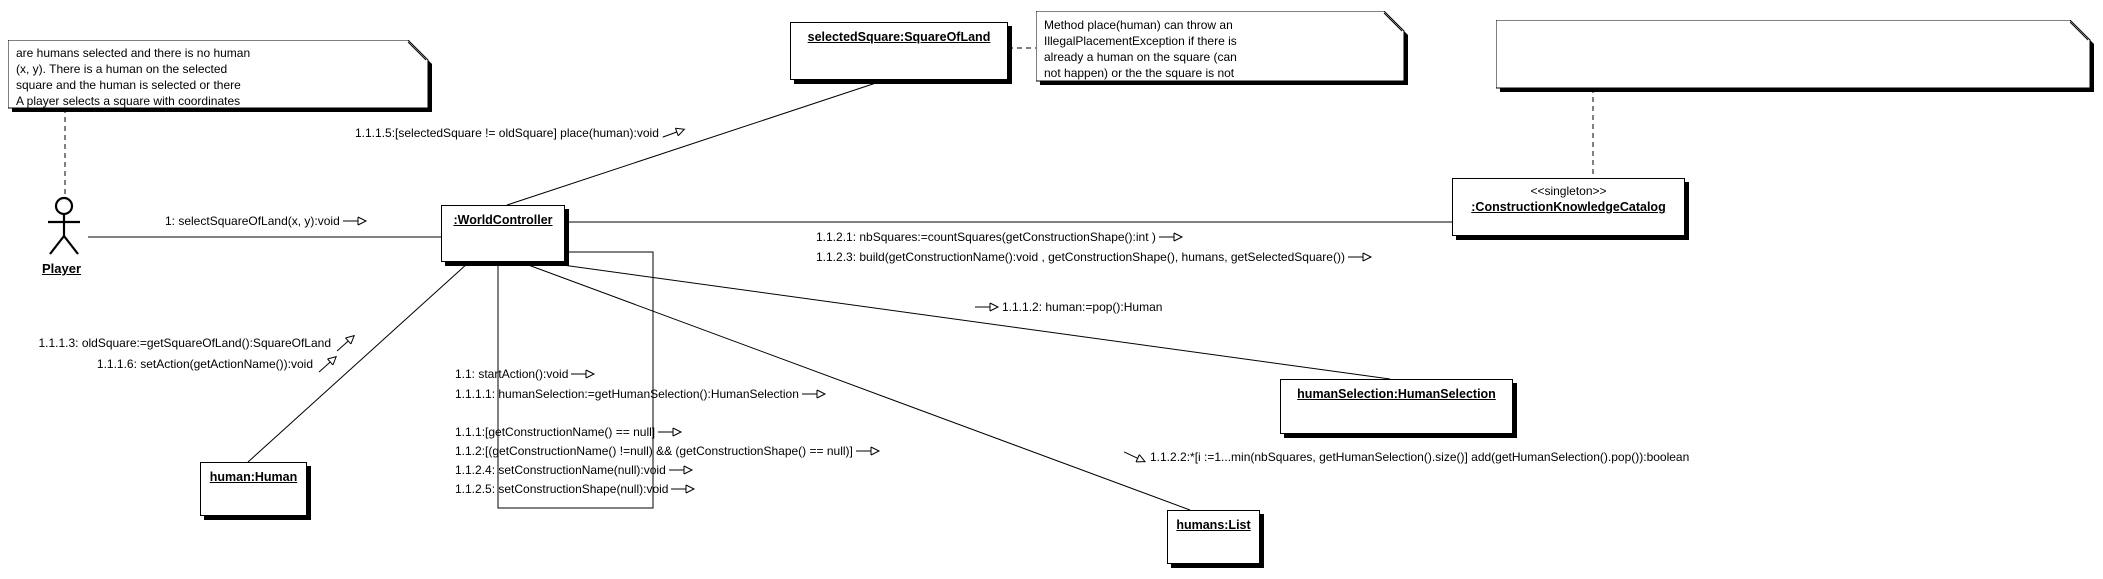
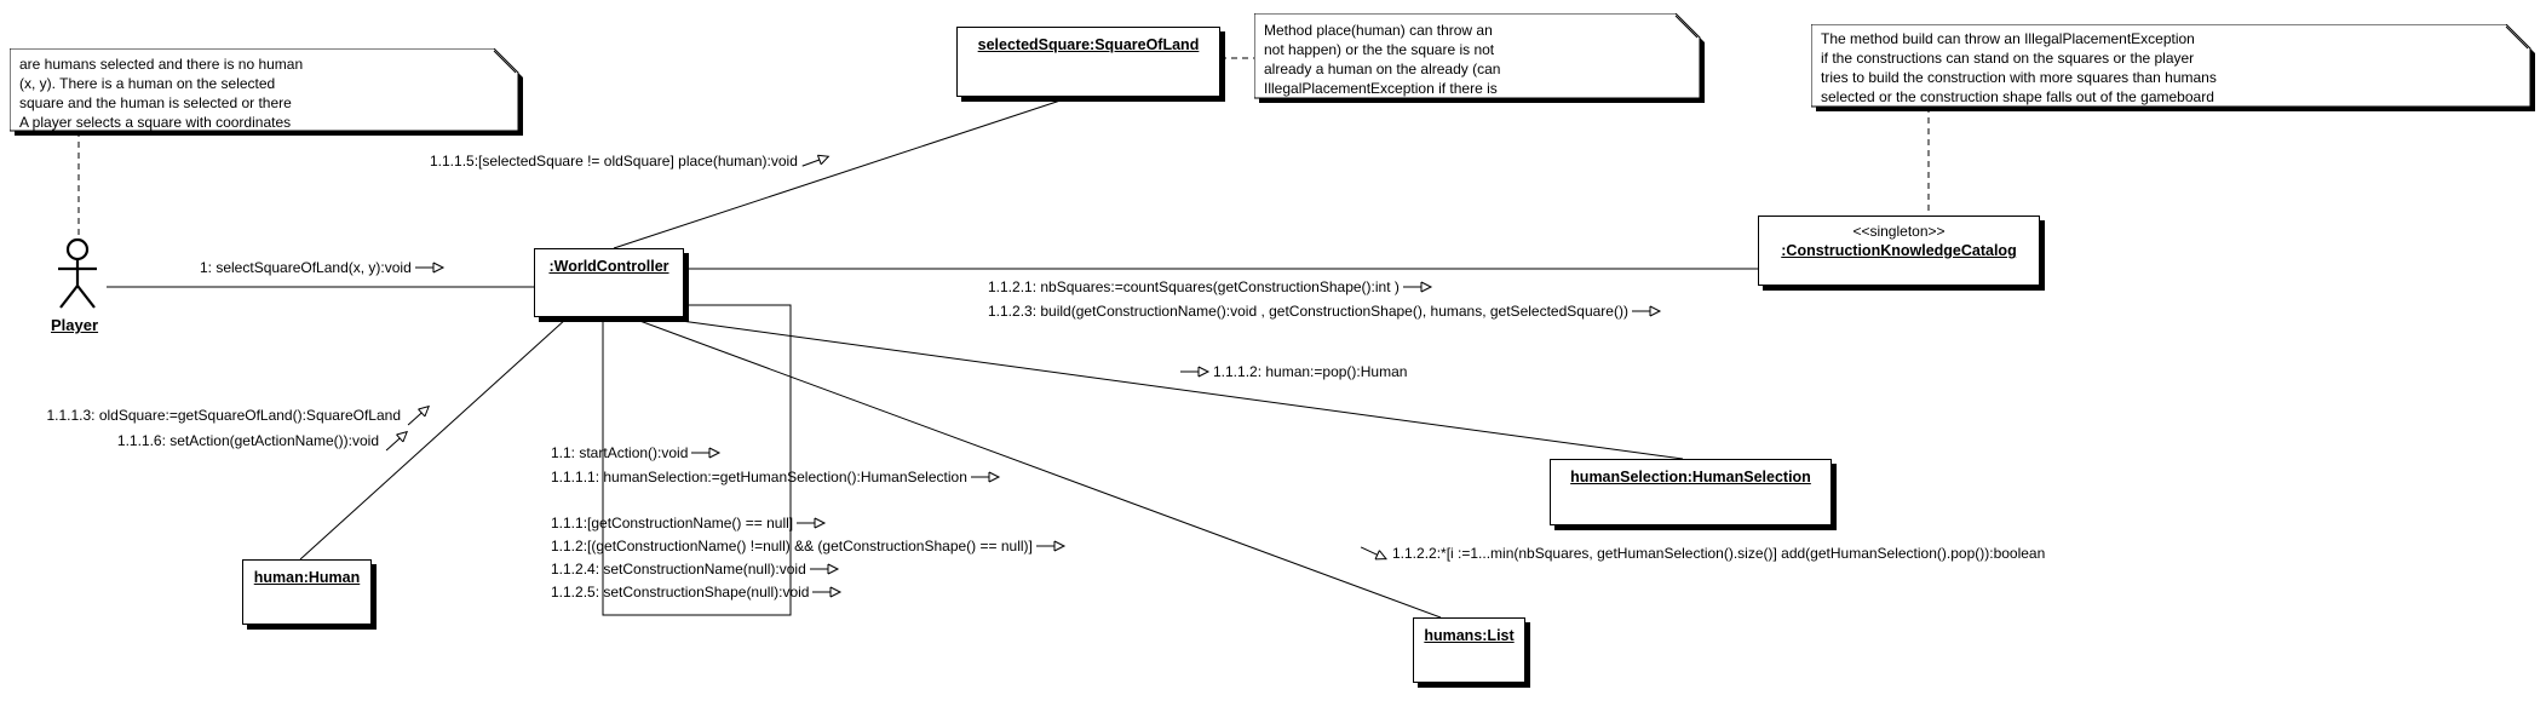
  are humans selected and there is no human
  (x, y). There is a human on the selected
  square and the human is selected or there
  A player selects a square with coordinates
  Method place(human) can throw an
- IllegalPlacementException if there is
+ not happen) or the the square is not
- already a human on the square (can
+ already a human on the already (can
- not happen) or the the square is not
+ IllegalPlacementException if there is
+ The method build can throw an IllegalPlacementException
+ if the constructions can stand on the squares or the player
+ tries to build the construction with more squares than humans
+ selected or the construction shape falls out of the gameboard
  Player
  selectedSquare:SquareOfLand
  <<singleton>>
  :ConstructionKnowledgeCatalog
  :WorldController
  human:Human
  humanSelection:HumanSelection
  humans:List
  1: selectSquareOfLand(x, y):void
  1.1.1.5:[selectedSquare != oldSquare] place(human):void
  1.1.2.1: nbSquares:=countSquares(getConstructionShape():int )
  1.1.2.3: build(getConstructionName():void , getConstructionShape(), humans, getSelectedSquare())
  1.1.1.2: human:=pop():Human
  1.1.1.3: oldSquare:=getSquareOfLand():SquareOfLand
  1.1.1.6: setAction(getActionName()):void
  1.1: startAction():void
  1.1.1.1: humanSelection:=getHumanSelection():HumanSelection
  1.1.1:[getConstructionName() == null]
  1.1.2:[(getConstructionName() !=null) && (getConstructionShape() == null)]
  1.1.2.4: setConstructionName(null):void
  1.1.2.5: setConstructionShape(null):void
  1.1.2.2:*[i :=1...min(nbSquares, getHumanSelection().size()] add(getHumanSelection().pop()):boolean
